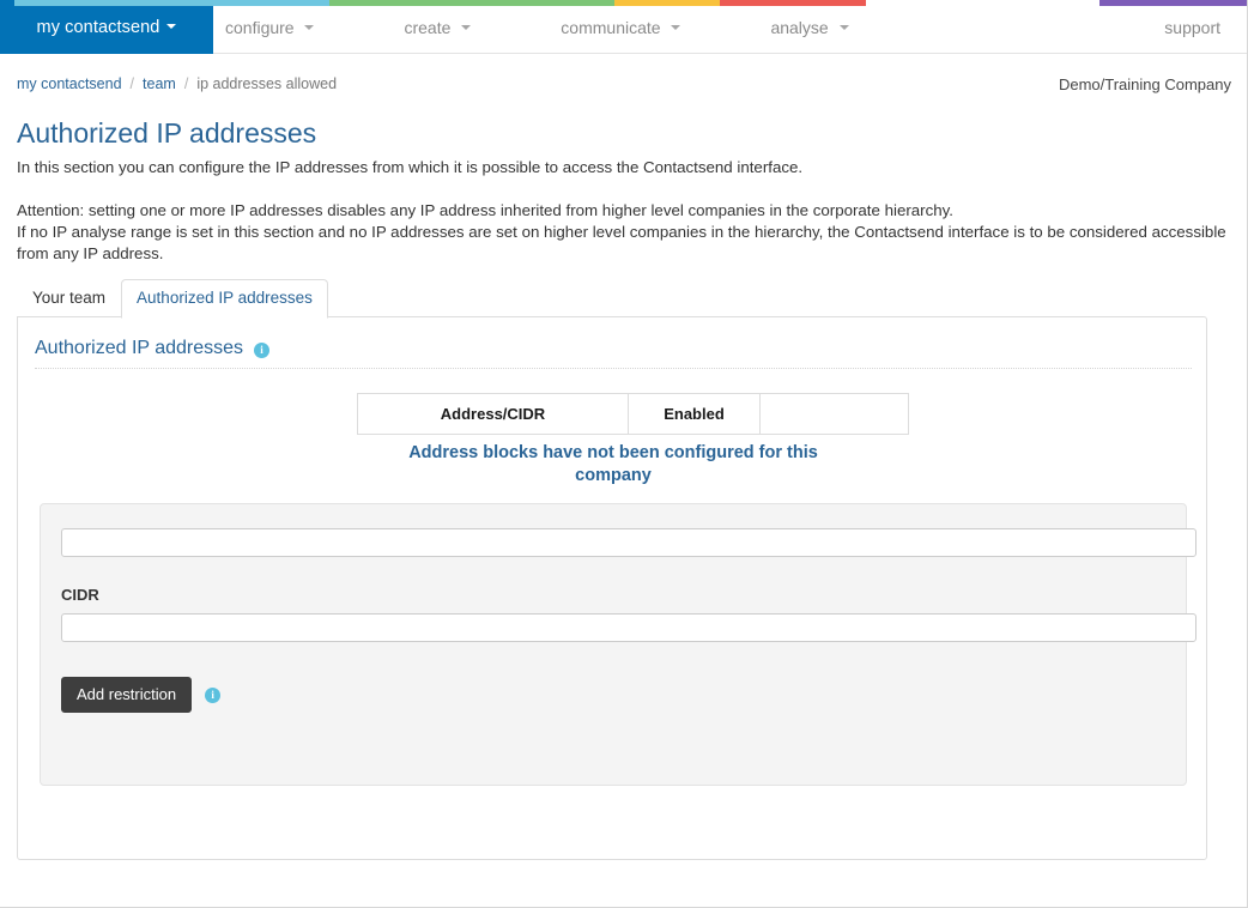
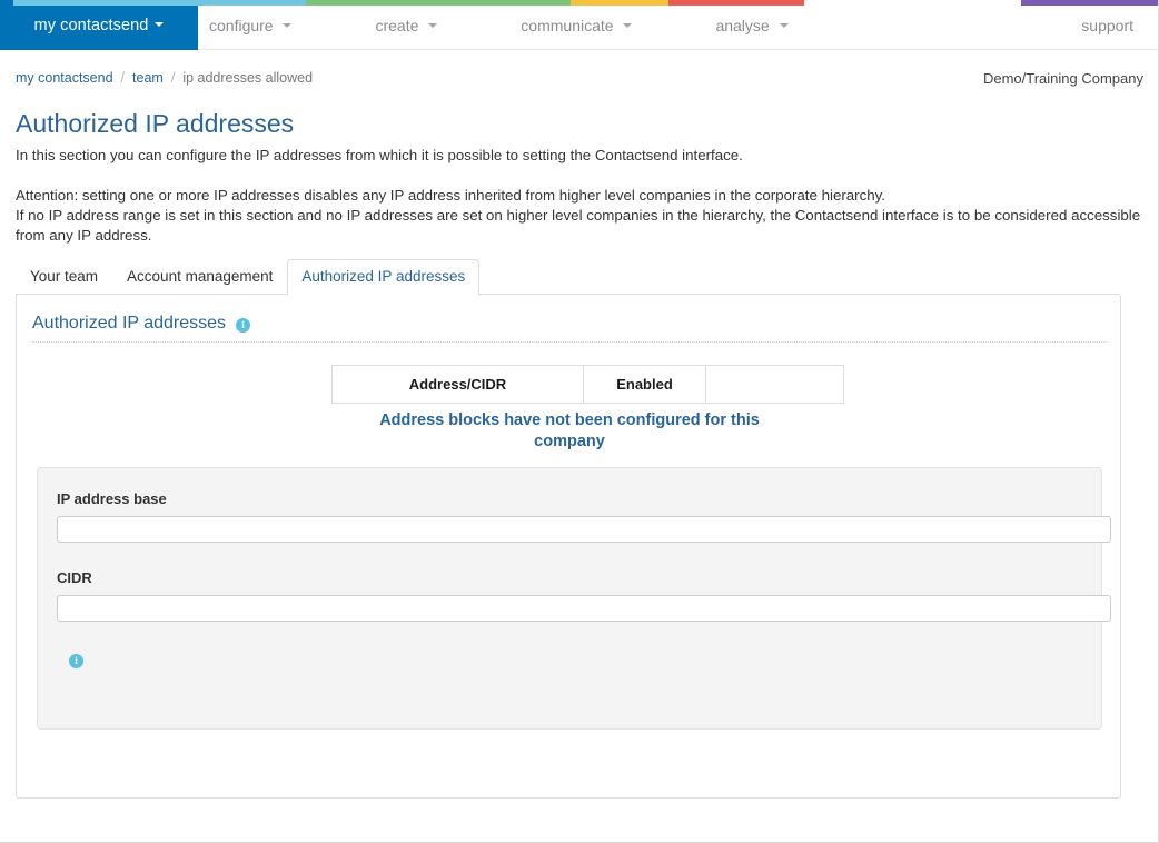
  my contactsend
  configure
  create
  communicate
  analyse
  support
  my contactsend
  /
  team
  /
  ip addresses allowed
  Demo/Training Company
  Authorized IP addresses
- In this section you can configure the IP addresses from which it is possible to access the Contactsend interface.
+ In this section you can configure the IP addresses from which it is possible to setting the Contactsend interface.
  Attention: setting one or more IP addresses disables any IP address inherited from higher level companies in the corporate hierarchy.
- If no IP analyse range is set in this section and no IP addresses are set on higher level companies in the hierarchy, the Contactsend interface is to be considered accessible from any IP address.
+ If no IP address range is set in this section and no IP addresses are set on higher level companies in the hierarchy, the Contactsend interface is to be considered accessible from any IP address.
  Your team
+ Account management
  Authorized IP addresses
  Authorized IP addresses
  i
  Address/CIDR	Enabled
  Address blocks have not been configured for this
  company
+ IP address base
  CIDR
- Add restriction
  i
